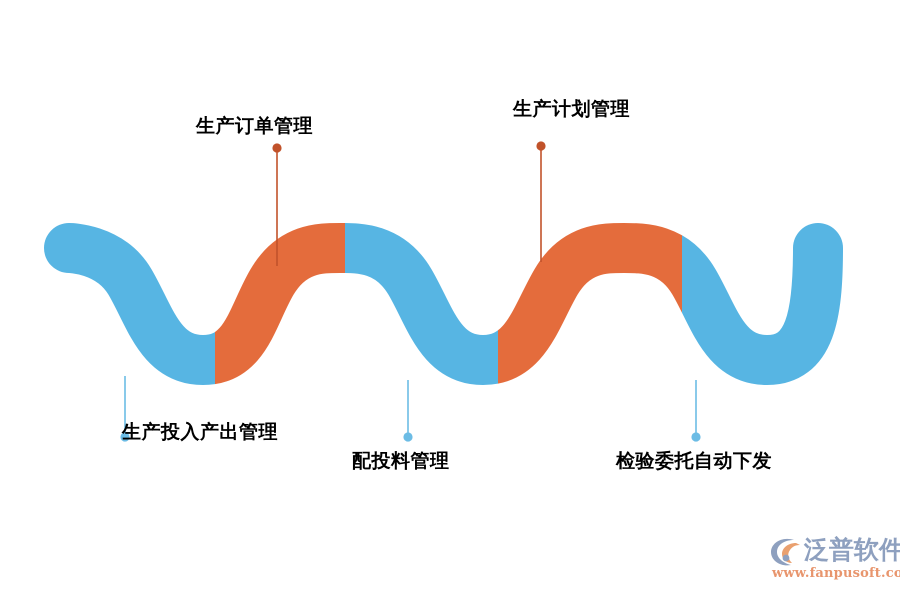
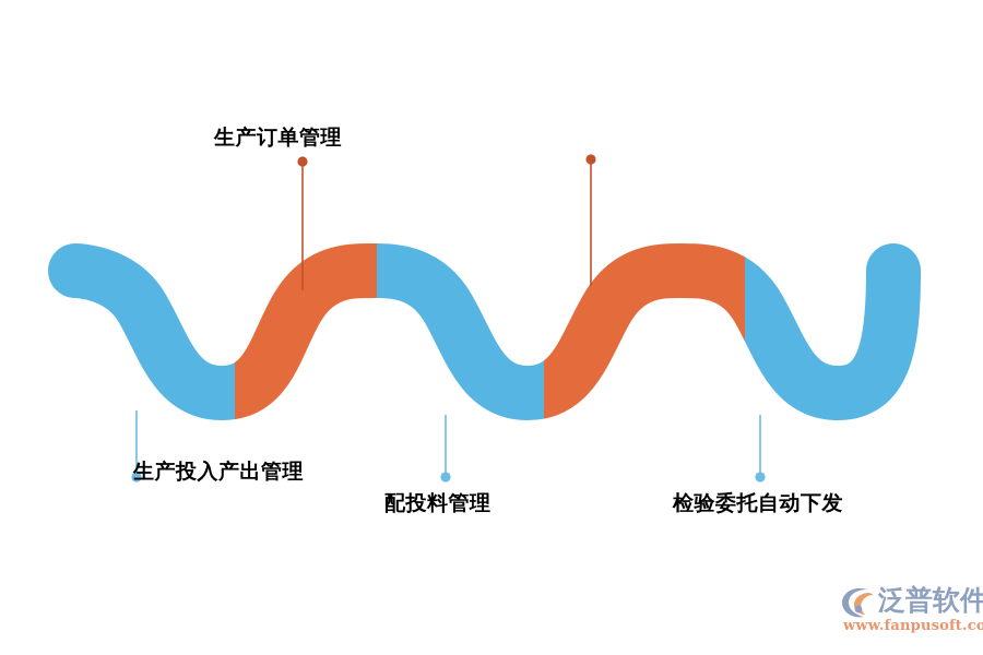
  生产订单管理
- 生产计划管理
  生产投入产出管理
  配投料管理
  检验委托自动下发
  泛普软件
  www.fanpusoft.co
